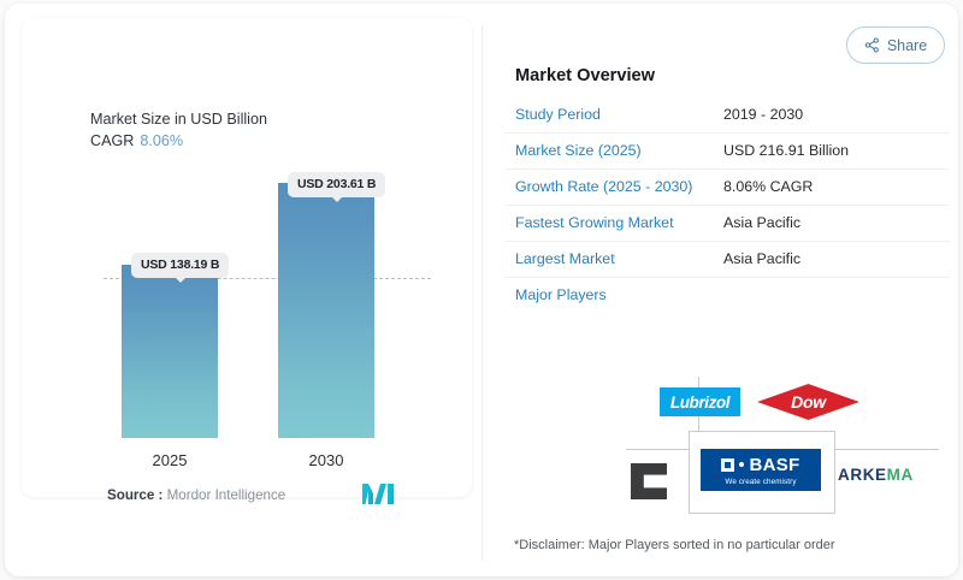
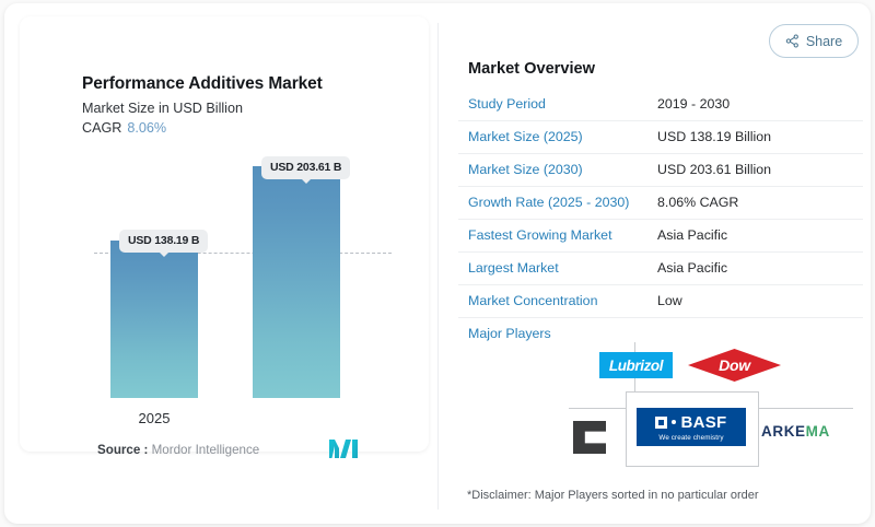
+ Performance Additives Market
  Market Size in USD Billion
  CAGR 8.06%
  USD 138.19 B
  USD 203.61 B
  2025
- 2030
  Source : Mordor Intelligence
  Share
  Market Overview
  Study Period
  2019 - 2030
  Market Size (2025)
- USD 216.91 Billion
+ USD 138.19 Billion
+ Market Size (2030)
+ USD 203.61 Billion
  Growth Rate (2025 - 2030)
  8.06% CAGR
  Fastest Growing Market
  Asia Pacific
  Largest Market
  Asia Pacific
+ Market Concentration
+ Low
  Major Players
  Lubrizol
  Dow
  BASF
  ARKE
  MA
  *Disclaimer: Major Players sorted in no particular order
